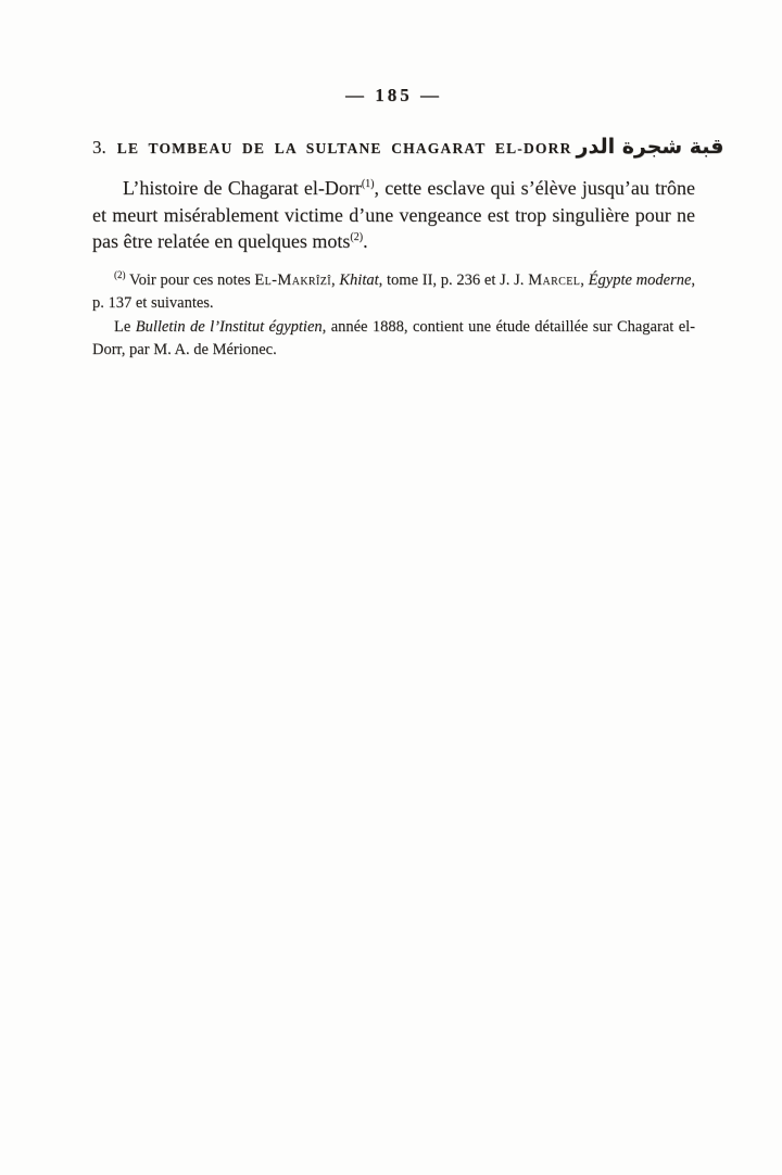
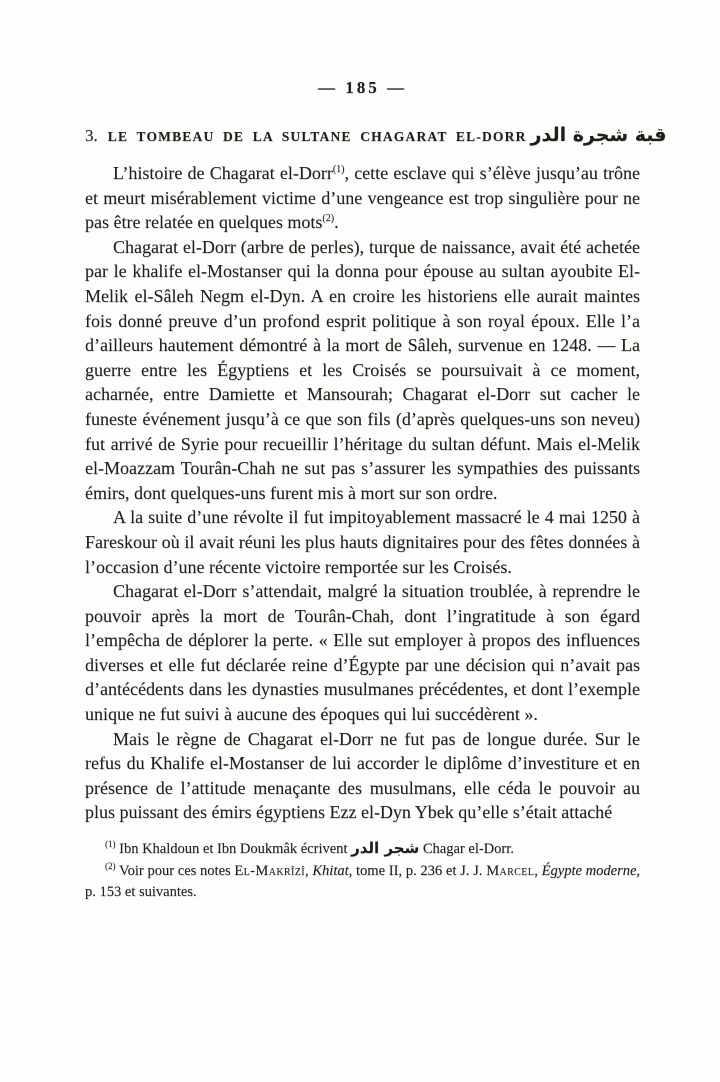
  — 185 —
  3. LE TOMBEAU DE LA SULTANE CHAGARAT EL-DORR قبة شجرة الدر
  L’histoire de Chagarat el-Dorr(1), cette esclave qui s’élève jusqu’au trône et meurt misérablement victime d’une vengeance est trop singulière pour ne pas être relatée en quelques mots(2).
+ Chagarat el-Dorr (arbre de perles), turque de naissance, avait été achetée par le khalife el-Mostanser qui la donna pour épouse au sultan ayoubite El-Melik el-Sâleh Negm el-Dyn. A en croire les historiens elle aurait maintes fois donné preuve d’un profond esprit politique à son royal époux. Elle l’a d’ailleurs hautement démontré à la mort de Sâleh, survenue en 1248. — La guerre entre les Égyptiens et les Croisés se poursuivait à ce moment, acharnée, entre Damiette et Mansourah; Chagarat el-Dorr sut cacher le funeste événement jusqu’à ce que son fils (d’après quelques-uns son neveu) fut arrivé de Syrie pour recueillir l’héritage du sultan défunt. Mais el-Melik el-Moazzam Tourân-Chah ne sut pas s’assurer les sympathies des puissants émirs, dont quelques-uns furent mis à mort sur son ordre.
+ A la suite d’une révolte il fut impitoyablement massacré le 4 mai 1250 à Fareskour où il avait réuni les plus hauts dignitaires pour des fêtes données à l’occasion d’une récente victoire remportée sur les Croisés.
+ Chagarat el-Dorr s’attendait, malgré la situation troublée, à reprendre le pouvoir après la mort de Tourân-Chah, dont l’ingratitude à son égard l’empêcha de déplorer la perte. « Elle sut employer à propos des influences diverses et elle fut déclarée reine d’Égypte par une décision qui n’avait pas d’antécédents dans les dynasties musulmanes précédentes, et dont l’exemple unique ne fut suivi à aucune des époques qui lui succédèrent ».
+ Mais le règne de Chagarat el-Dorr ne fut pas de longue durée. Sur le refus du Khalife el-Mostanser de lui accorder le diplôme d’investiture et en présence de l’attitude menaçante des musulmans, elle céda le pouvoir au plus puissant des émirs égyptiens Ezz el-Dyn Ybek qu’elle s’était attaché
+ (1) Ibn Khaldoun et Ibn Doukmâk écrivent شجر الدر Chagar el-Dorr.
- (2) Voir pour ces notes El-Makrîzî, Khitat, tome II, p. 236 et J. J. Marcel, Égypte moderne, p. 137 et suivantes.
+ (2) Voir pour ces notes El-Makrîzî, Khitat, tome II, p. 236 et J. J. Marcel, Égypte moderne, p. 153 et suivantes.
- Le Bulletin de l’Institut égyptien, année 1888, contient une étude détaillée sur Chagarat el-Dorr, par M. A. de Mérionec.
